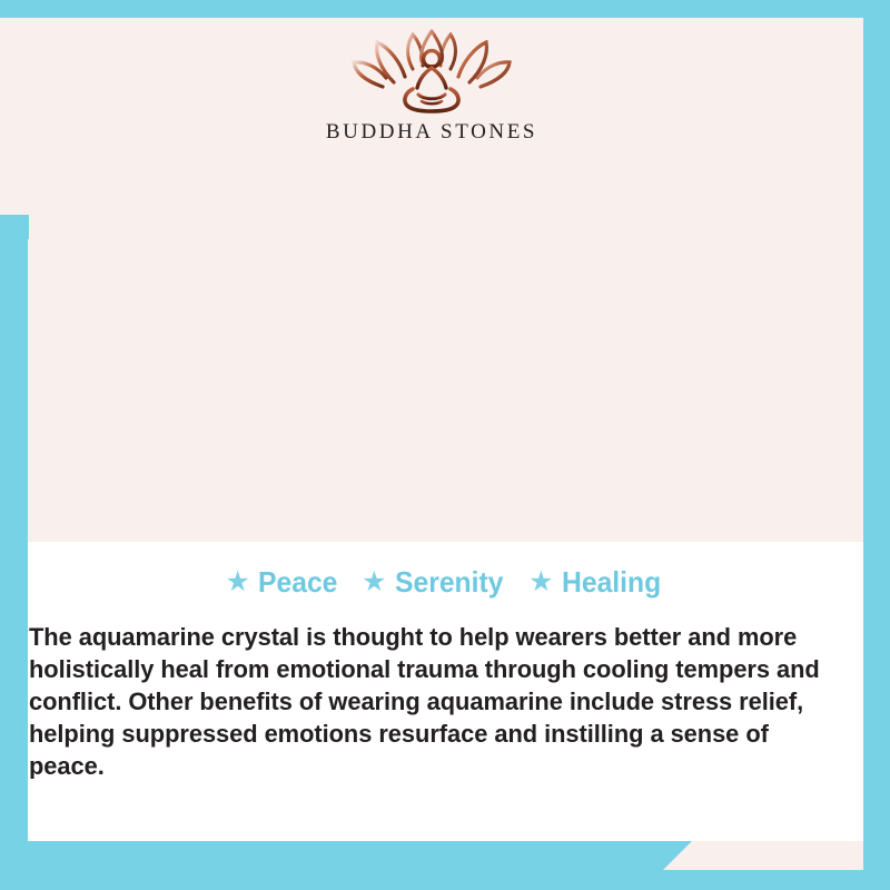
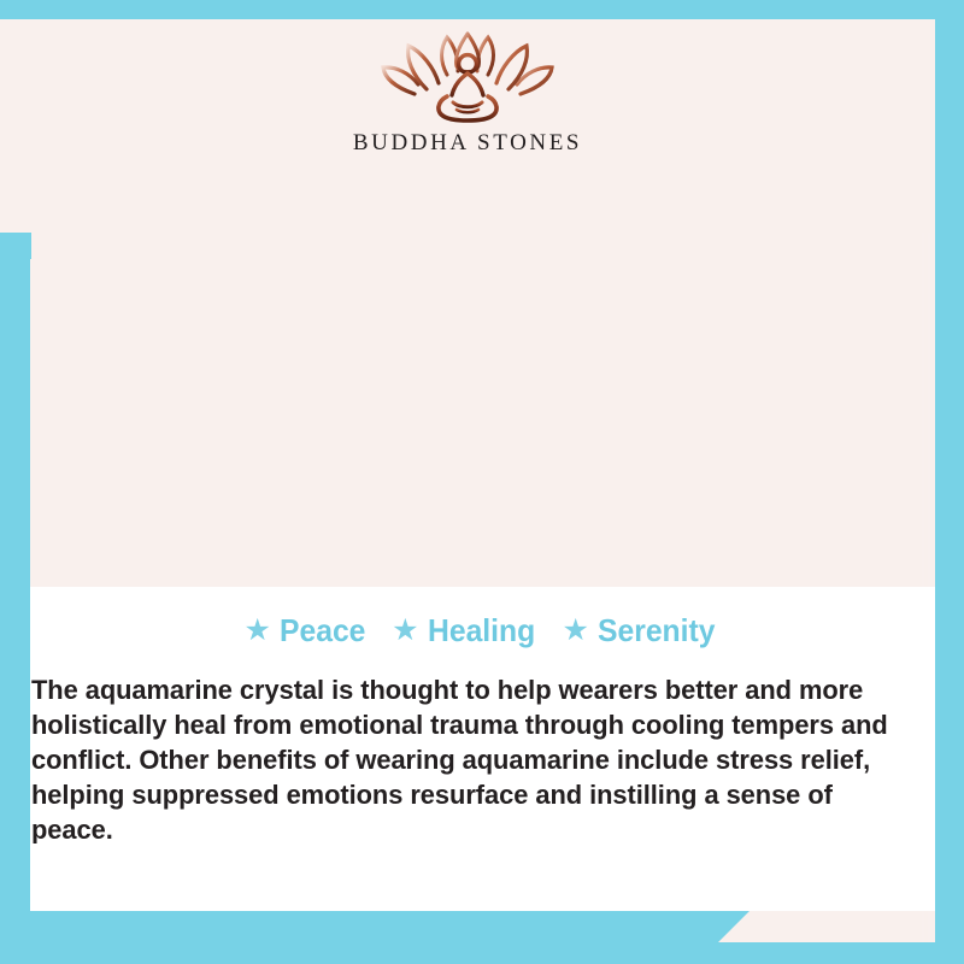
  BUDDHA STONES
  ★
  Peace
  ★
- Serenity
+ Healing
  ★
- Healing
+ Serenity
  The aquamarine crystal is thought to help wearers better and more holistically heal from emotional trauma through cooling tempers and conflict. Other benefits of wearing aquamarine include stress relief, helping suppressed emotions resurface and instilling a sense of peace.
